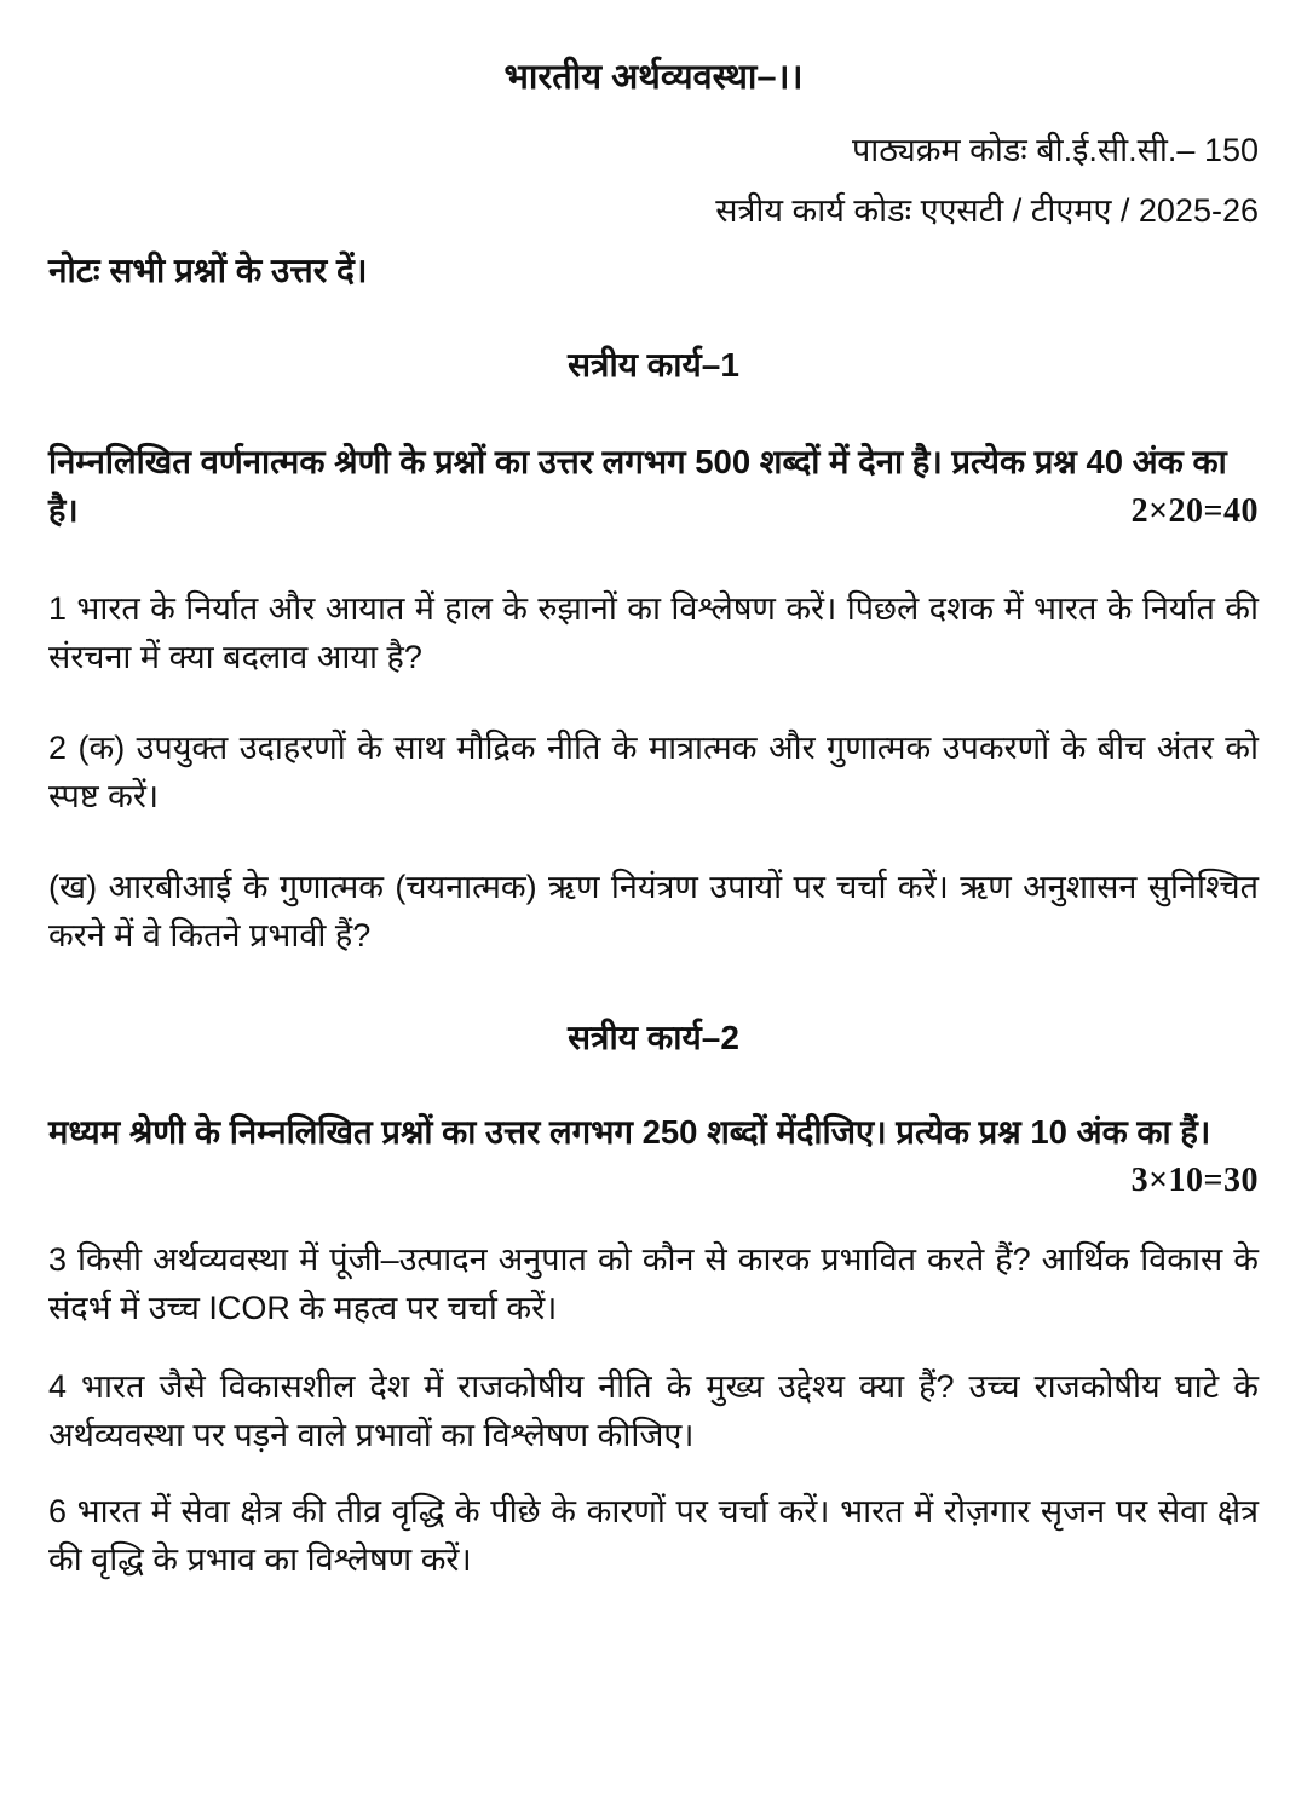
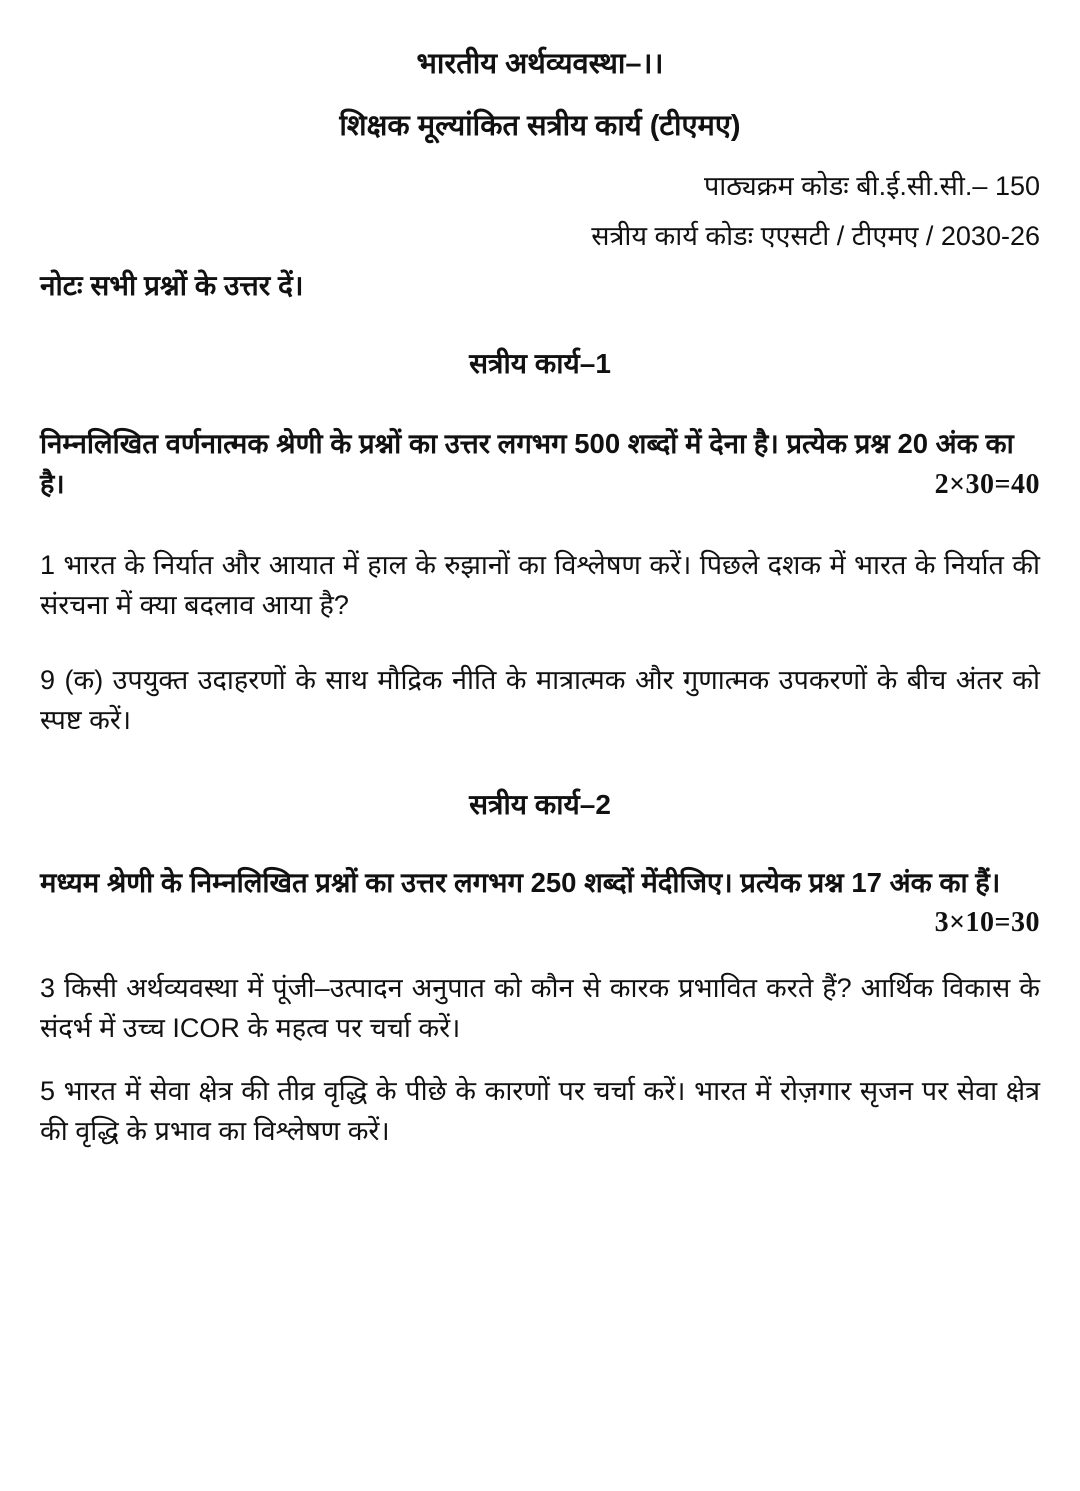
  भारतीय अर्थव्यवस्था–।।
+ शिक्षक मूल्यांकित सत्रीय कार्य (टीएमए)
  पाठ्यक्रम कोडः बी.ई.सी.सी.– 150
- सत्रीय कार्य कोडः एएसटी / टीएमए / 2025-26
+ सत्रीय कार्य कोडः एएसटी / टीएमए / 2030-26
  नोटः सभी प्रश्नों के उत्तर दें।
  सत्रीय कार्य–1
- निम्नलिखित वर्णनात्मक श्रेणी के प्रश्नों का उत्तर लगभग 500 शब्दों में देना है। प्रत्येक प्रश्न 40 अंक का
+ निम्नलिखित वर्णनात्मक श्रेणी के प्रश्नों का उत्तर लगभग 500 शब्दों में देना है। प्रत्येक प्रश्न 20 अंक का
  है।
- 2×20=40
+ 2×30=40
  1 भारत के निर्यात और आयात में हाल के रुझानों का विश्लेषण करें। पिछले दशक में भारत के निर्यात की संरचना में क्या बदलाव आया है?
- 2 (क) उपयुक्त उदाहरणों के साथ मौद्रिक नीति के मात्रात्मक और गुणात्मक उपकरणों के बीच अंतर को स्पष्ट करें।
+ 9 (क) उपयुक्त उदाहरणों के साथ मौद्रिक नीति के मात्रात्मक और गुणात्मक उपकरणों के बीच अंतर को स्पष्ट करें।
- (ख) आरबीआई के गुणात्मक (चयनात्मक) ऋण नियंत्रण उपायों पर चर्चा करें। ऋण अनुशासन सुनिश्चित करने में वे कितने प्रभावी हैं?
  सत्रीय कार्य–2
- मध्यम श्रेणी के निम्नलिखित प्रश्नों का उत्तर लगभग 250 शब्दों मेंदीजिए। प्रत्येक प्रश्न 10 अंक का हैं।
+ मध्यम श्रेणी के निम्नलिखित प्रश्नों का उत्तर लगभग 250 शब्दों मेंदीजिए। प्रत्येक प्रश्न 17 अंक का हैं।
  3×10=30
  3 किसी अर्थव्यवस्था में पूंजी–उत्पादन अनुपात को कौन से कारक प्रभावित करते हैं? आर्थिक विकास के संदर्भ में उच्च ICOR के महत्व पर चर्चा करें।
- 4 भारत जैसे विकासशील देश में राजकोषीय नीति के मुख्य उद्देश्य क्या हैं? उच्च राजकोषीय घाटे के अर्थव्यवस्था पर पड़ने वाले प्रभावों का विश्लेषण कीजिए।
- 6 भारत में सेवा क्षेत्र की तीव्र वृद्धि के पीछे के कारणों पर चर्चा करें। भारत में रोज़गार सृजन पर सेवा क्षेत्र की वृद्धि के प्रभाव का विश्लेषण करें।
+ 5 भारत में सेवा क्षेत्र की तीव्र वृद्धि के पीछे के कारणों पर चर्चा करें। भारत में रोज़गार सृजन पर सेवा क्षेत्र की वृद्धि के प्रभाव का विश्लेषण करें।
